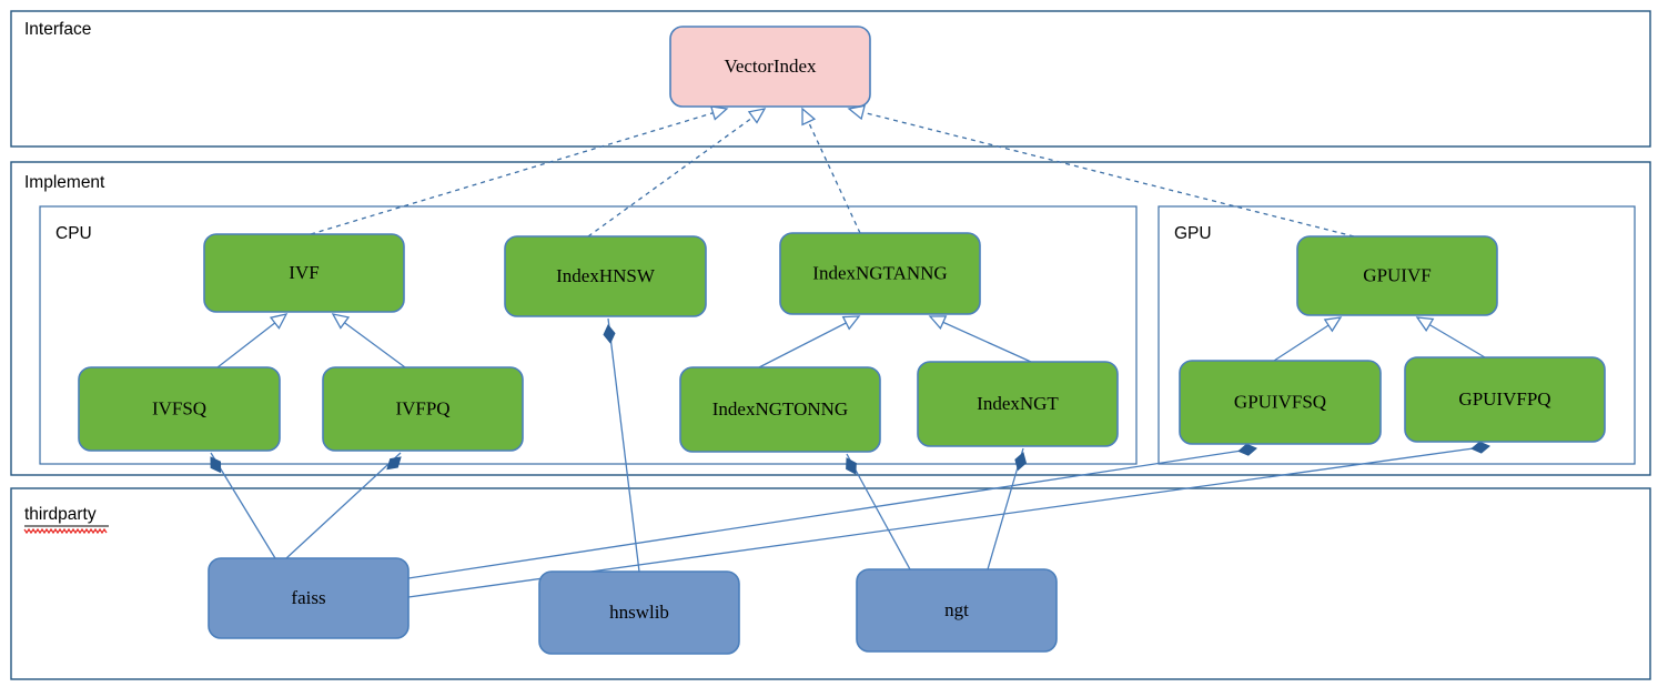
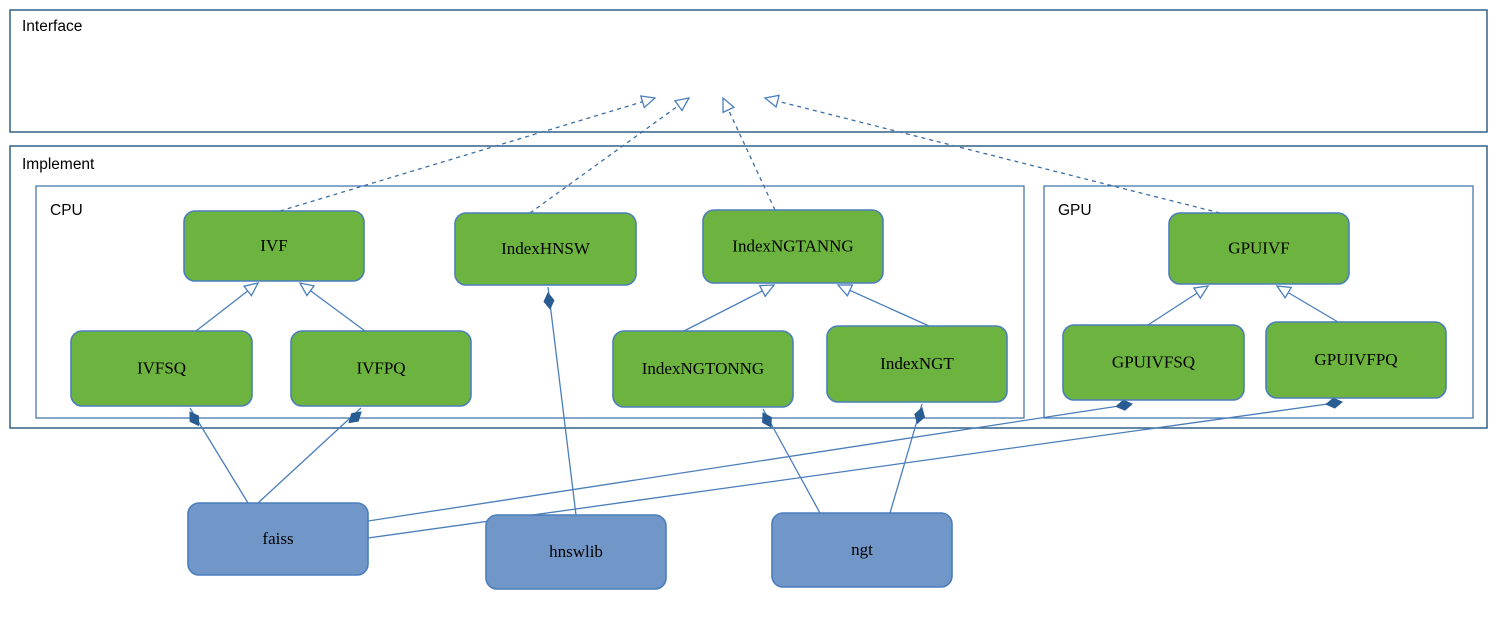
  Interface
  Implement
  CPU
  GPU
- thirdparty
- VectorIndex
  IVF
  IndexHNSW
  IndexNGTANNG
  IVFSQ
  IVFPQ
  IndexNGTONNG
  IndexNGT
  GPUIVF
  GPUIVFSQ
  GPUIVFPQ
  faiss
  hnswlib
  ngt
